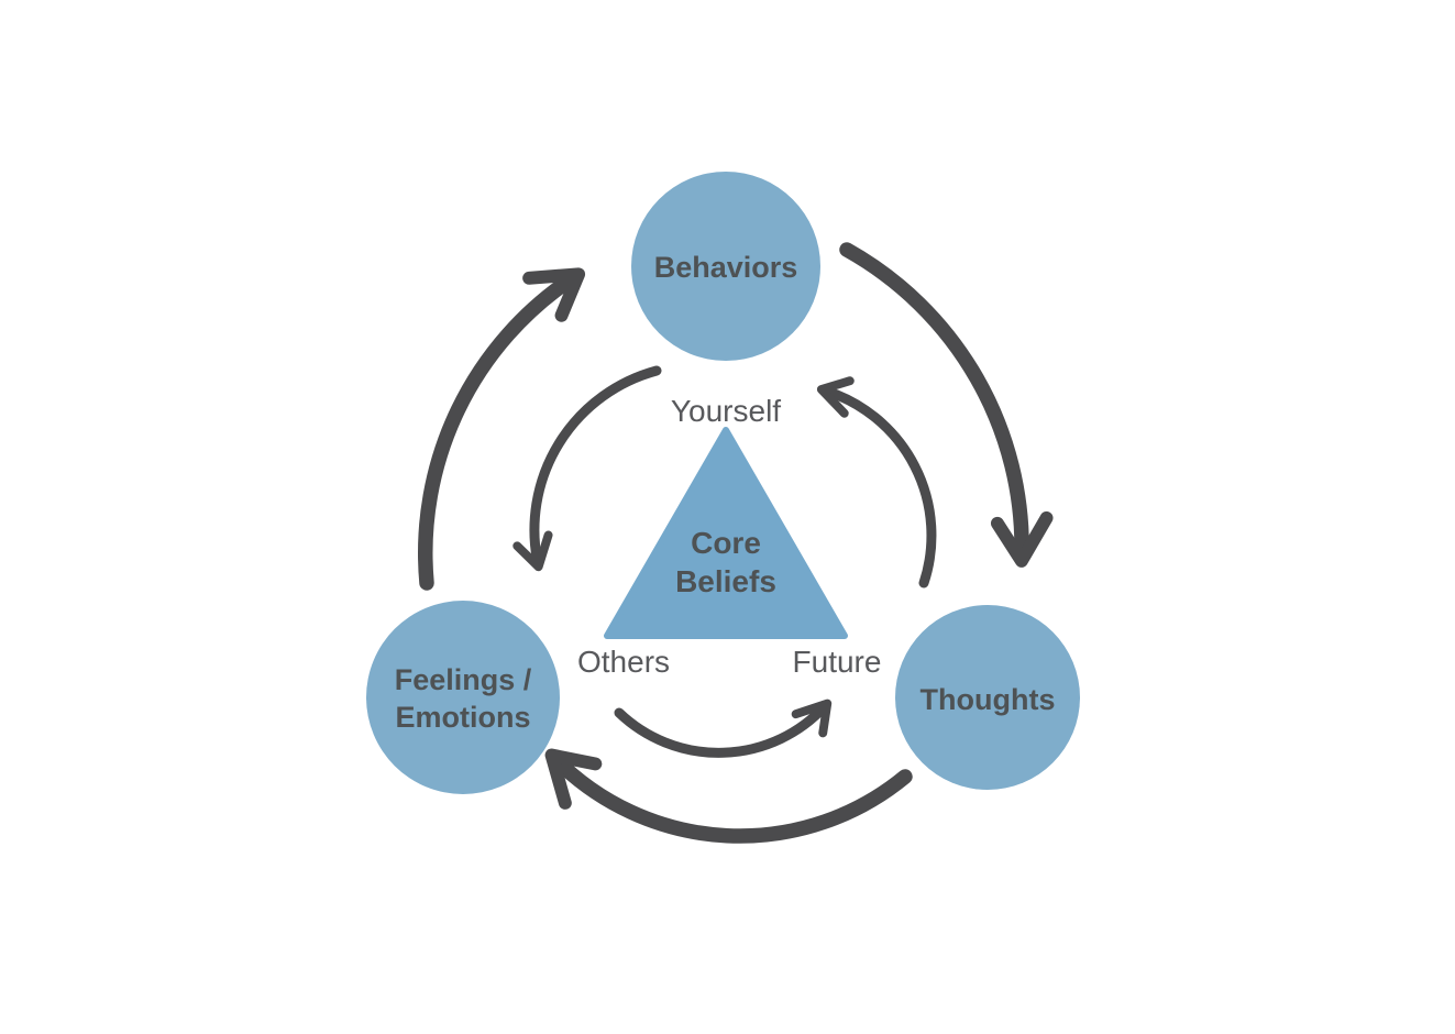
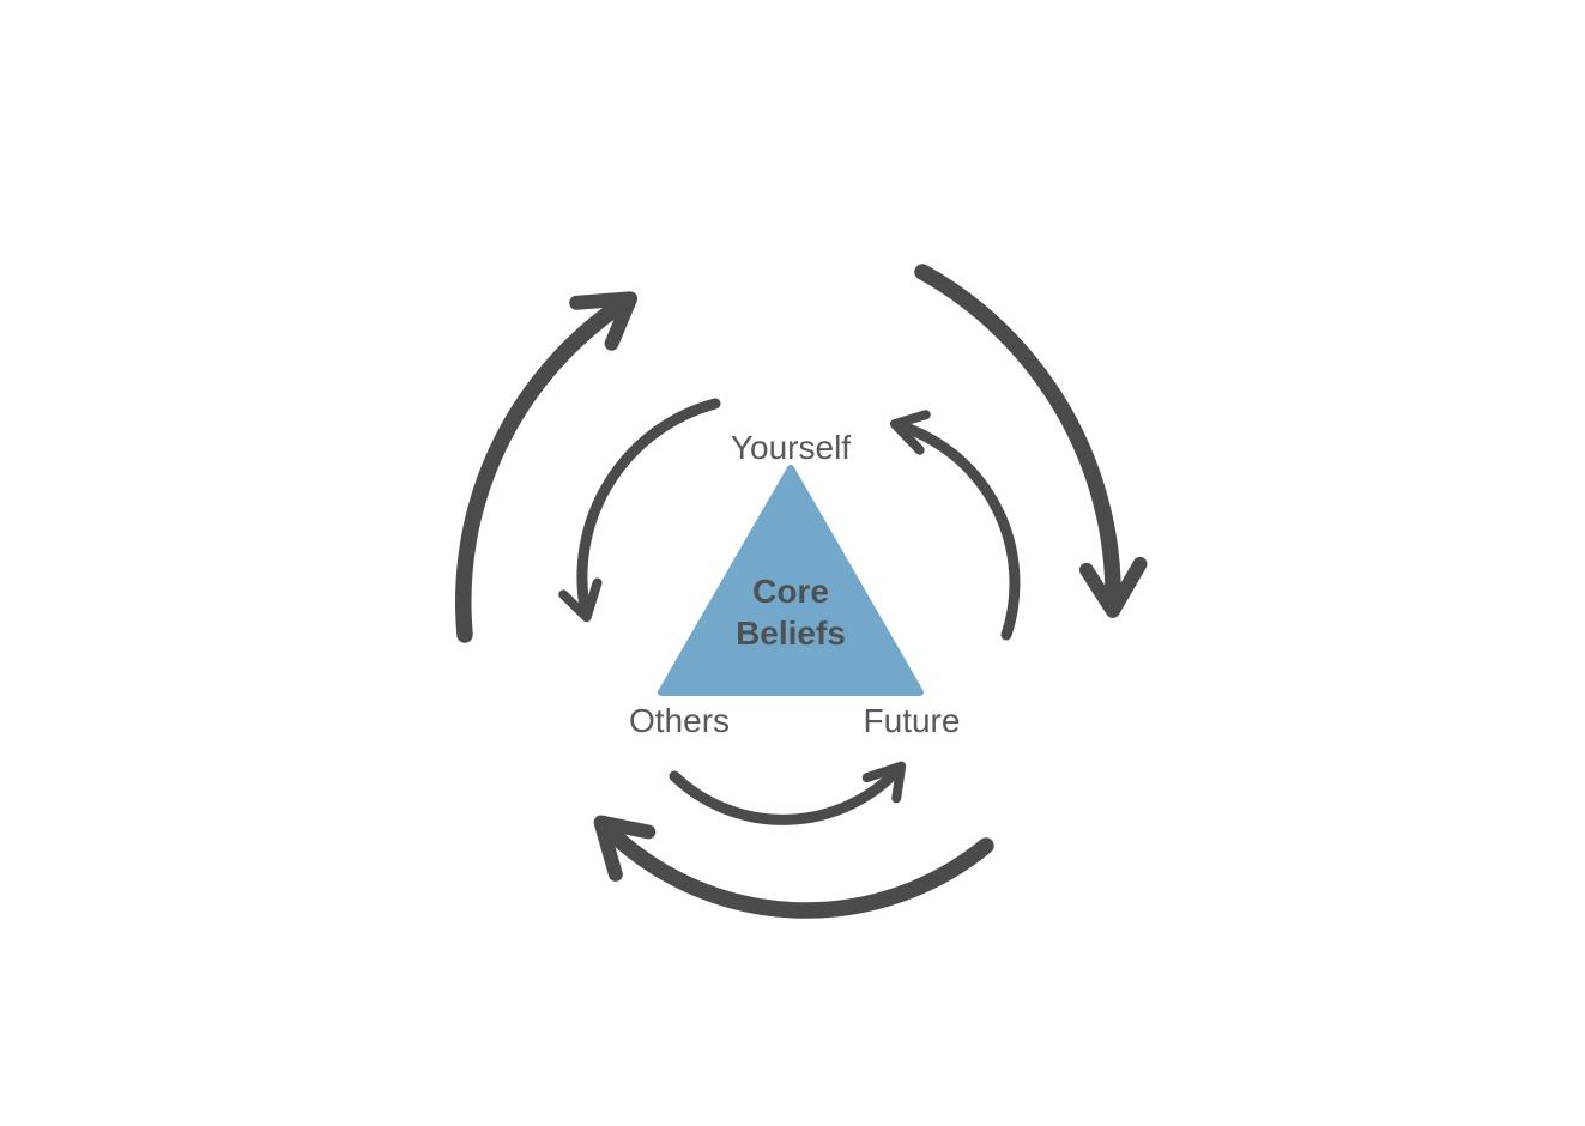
  Core
  Beliefs
  Yourself
  Others
  Future
- Behaviors
- Feelings /
- Emotions
- Thoughts
